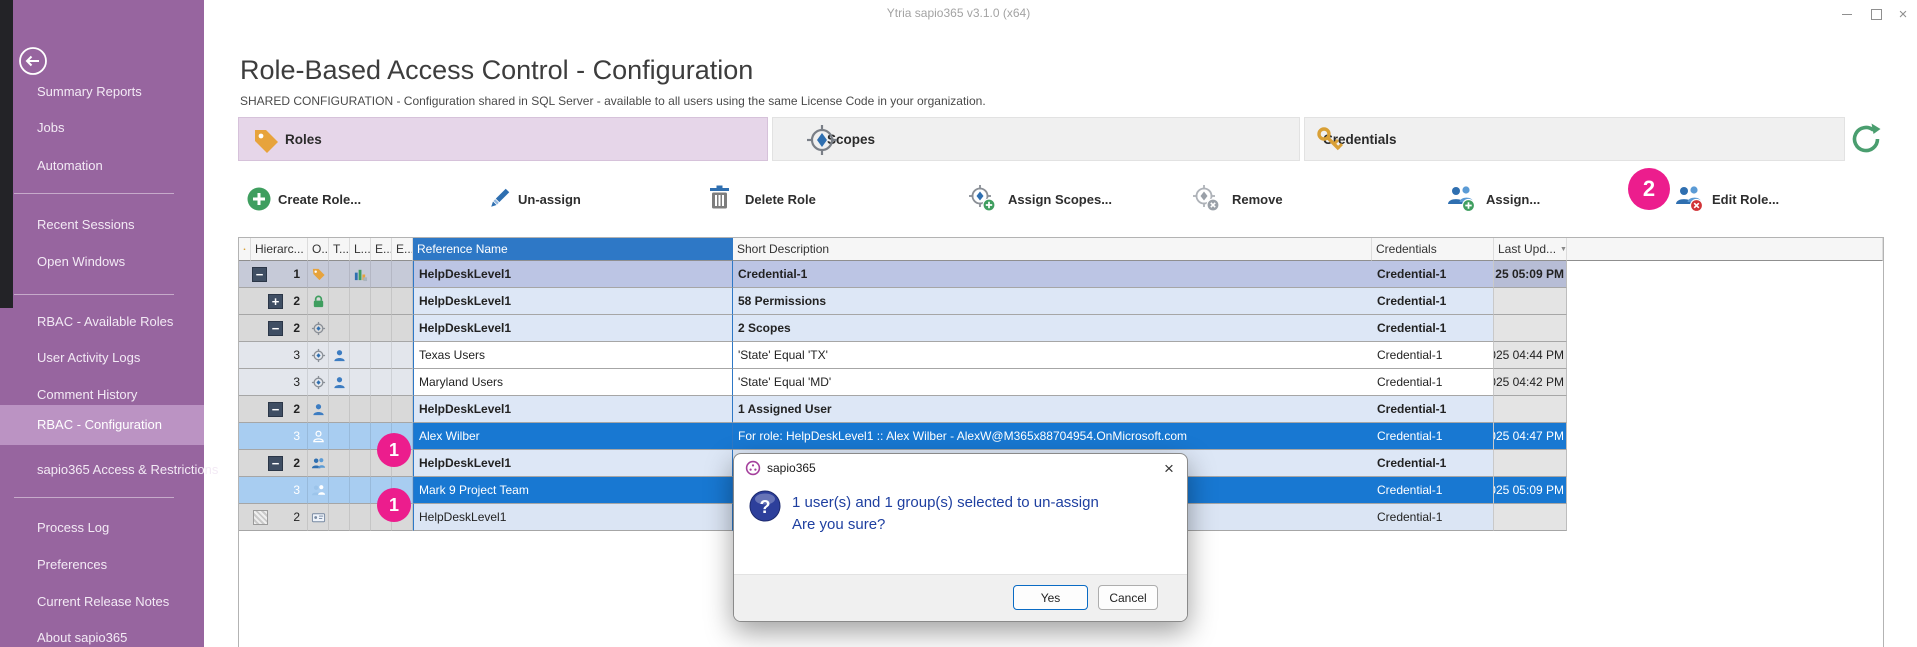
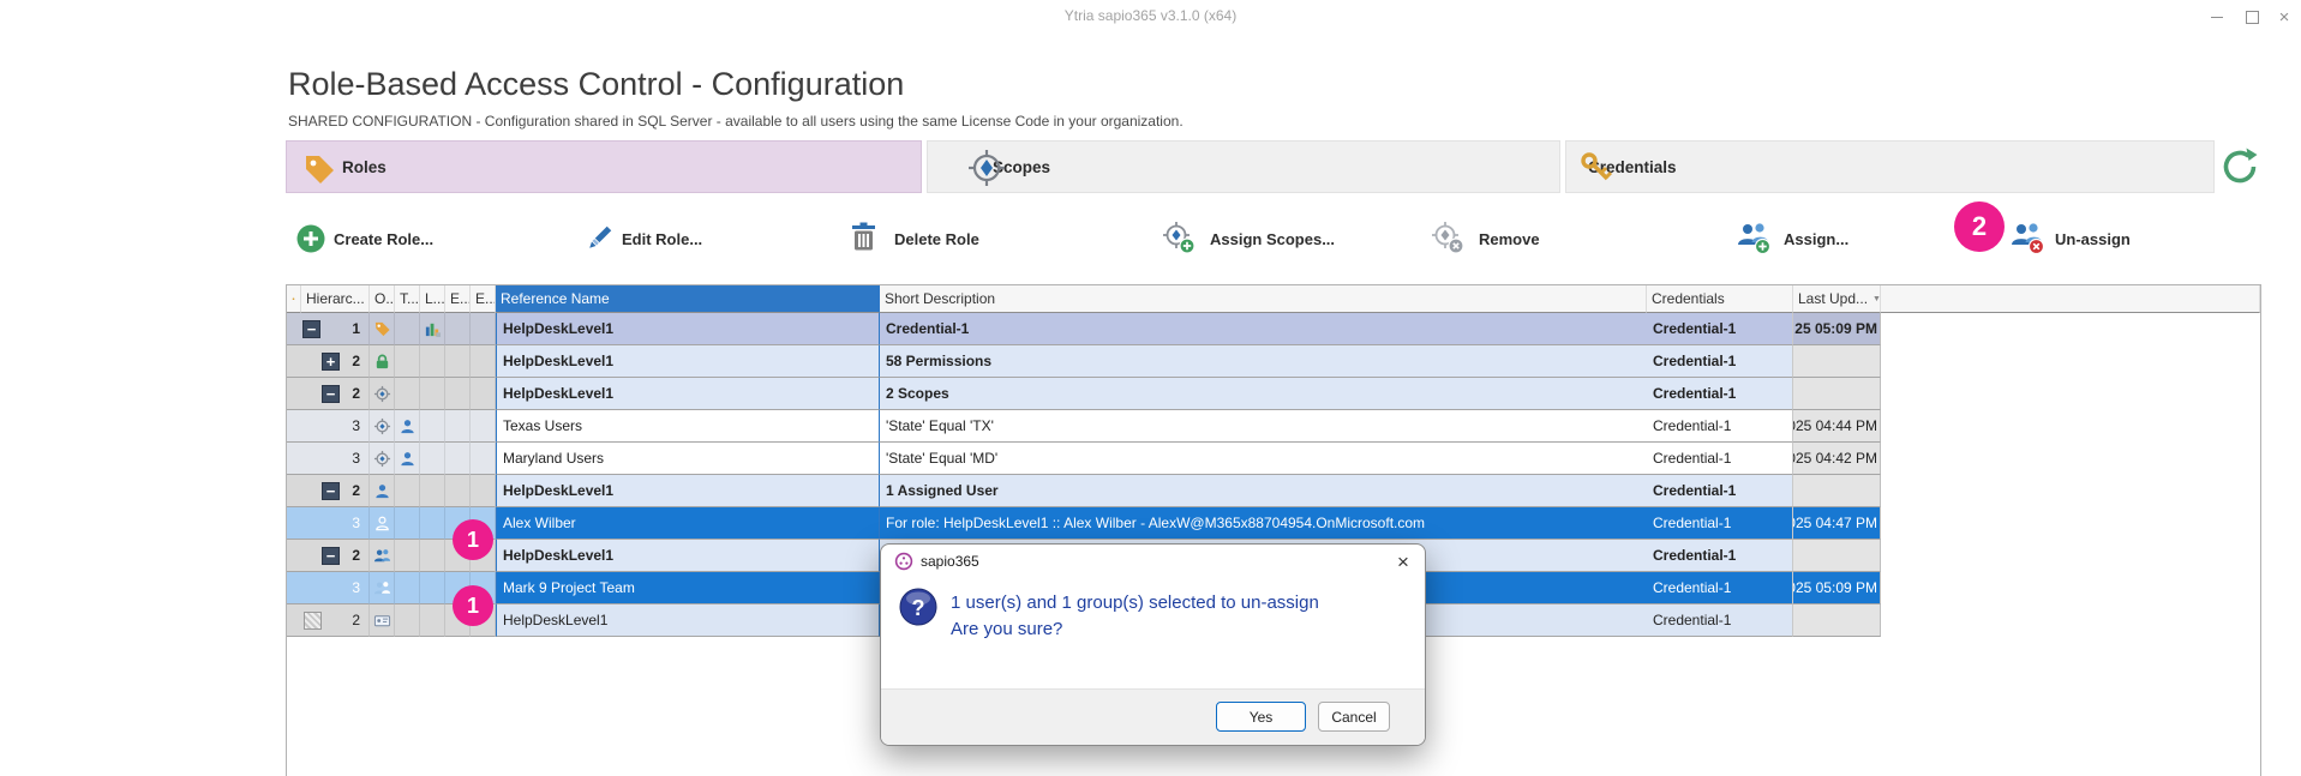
  Ytria sapio365 v3.1.0 (x64)
  ×
- Summary Reports
- Jobs
- Automation
- Recent Sessions
- Open Windows
- RBAC - Available Roles
- User Activity Logs
- Comment History
- RBAC - Configuration
- sapio365 Access & Restrictions
- Process Log
- Preferences
- Current Release Notes
- About sapio365
  Role-Based Access Control - Configuration
  SHARED CONFIGURATION - Configuration shared in SQL Server - available to all users using the same License Code in your organization.
  Roles
  copes
  redentials
  Create Role...
- Un-assign
+ Edit Role...
  Delete Role
  Assign Scopes...
  Remove
  Assign...
- Edit Role...
+ Un-assign
  2
  Hierarc...
  O..
  T...
  L...
  E..
  E..
  Reference Name
  Short Description
  Credentials
  Last Upd...
  −
  1
  HelpDeskLevel1
  Credential-1
  Credential-1
  25 05:09 PM
  +
  2
  HelpDeskLevel1
  58 Permissions
  Credential-1
  −
  2
  HelpDeskLevel1
  2 Scopes
  Credential-1
  3
  Texas Users
  'State' Equal 'TX'
  Credential-1
  25 04:44 PM
  3
  Maryland Users
  'State' Equal 'MD'
  Credential-1
  25 04:42 PM
  −
  2
  HelpDeskLevel1
  1 Assigned User
  Credential-1
  3
  Alex Wilber
  For role: HelpDeskLevel1 :: Alex Wilber - AlexW@M365x88704954.OnMicrosoft.com
  Credential-1
  25 04:47 PM
  −
  2
  HelpDeskLevel1
  Credential-1
  3
  Mark 9 Project Team
  Credential-1
  25 05:09 PM
  2
  HelpDeskLevel1
  Credential-1
  1
  1
  sapio365
  ×
  ?
  1 user(s) and 1 group(s) selected to un-assign
  Are you sure?
  Yes
  Cancel
